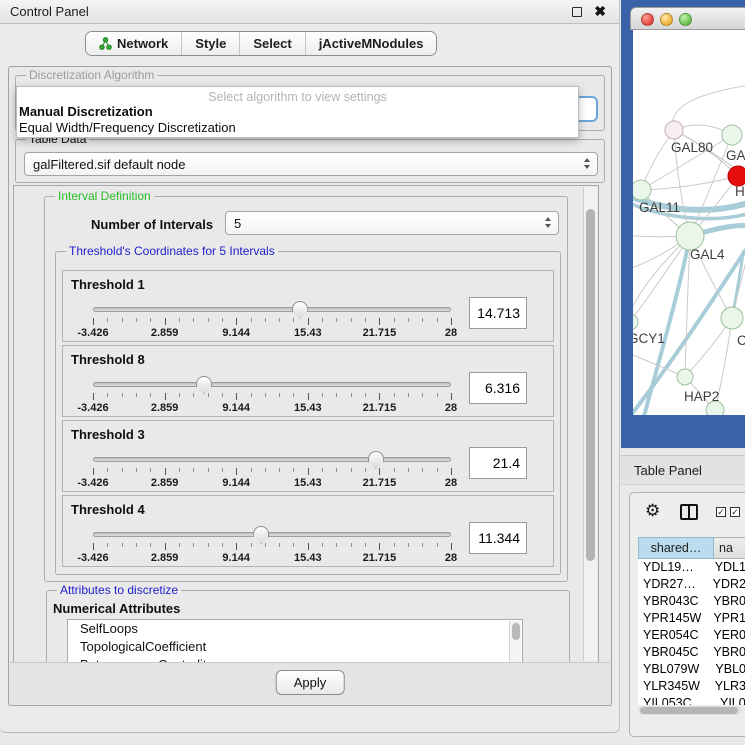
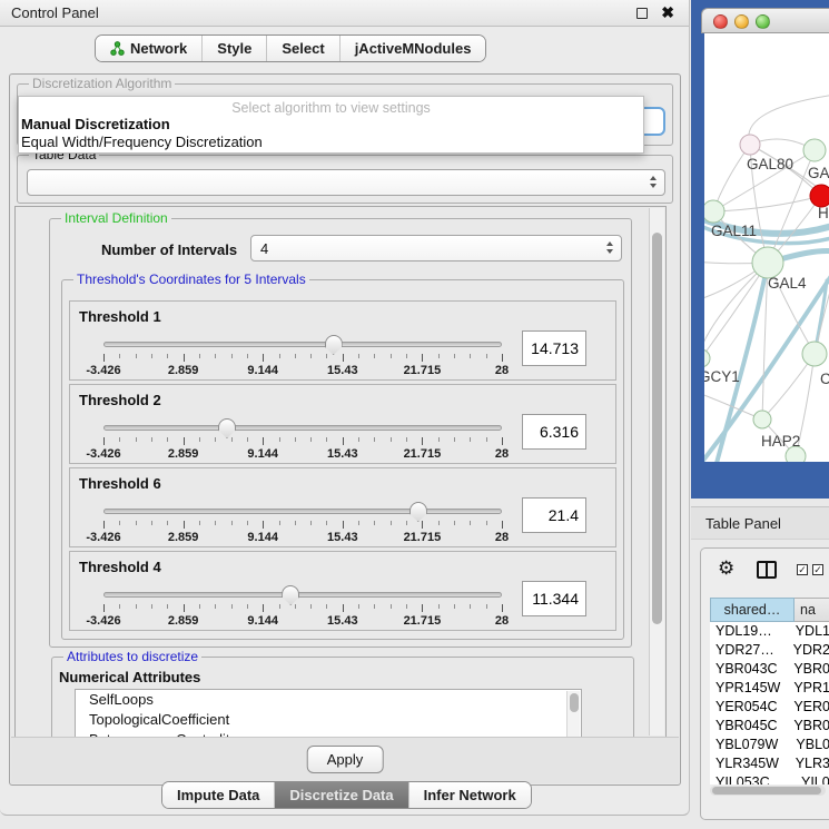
  Control Panel
  ✖
  Network
  Style
  Select
  jActiveMNodules
  Discretization Algorithm
  Select algorithm to view settings
  Manual Discretization
  Equal Width/Frequency Discretization
  Table Data
- galFiltered.sif default node
  Interval Definition
  Number of Intervals
- 5
+ 4
  Threshold's Coordinates for 5 Intervals
  Threshold 1
  -3.426
  2.859
  9.144
  15.43
  21.715
  28
  14.713
- Threshold 8
+ Threshold 2
  -3.426
  2.859
  9.144
  15.43
  21.715
  28
  6.316
- Threshold 3
+ Threshold 6
  -3.426
  2.859
  9.144
  15.43
  21.715
  28
  21.4
  Threshold 4
  -3.426
  2.859
  9.144
  15.43
  21.715
  28
  11.344
  Attributes to discretize
  Numerical Attributes
  SelfLoops
  TopologicalCoefficient
  Apply
+ Impute Data
+ Discretize Data
+ Infer Network
  GAL80
  GA
  H
  GAL11
  GAL4
  GCY1
  C
  HAP2
  Table Panel
  ⚙
  ✓
  ✓
  shared…
  na
  YDL19…
  YDL1
  YDR27…
  YDR2
  YBR043C
  YBR0
  YPR145W
  YPR1
  YER054C
  YER0
  YBR045C
  YBR0
  YBL079W
  YBL0
  YLR345W
  YLR3
  YIL053C
  YIL0
